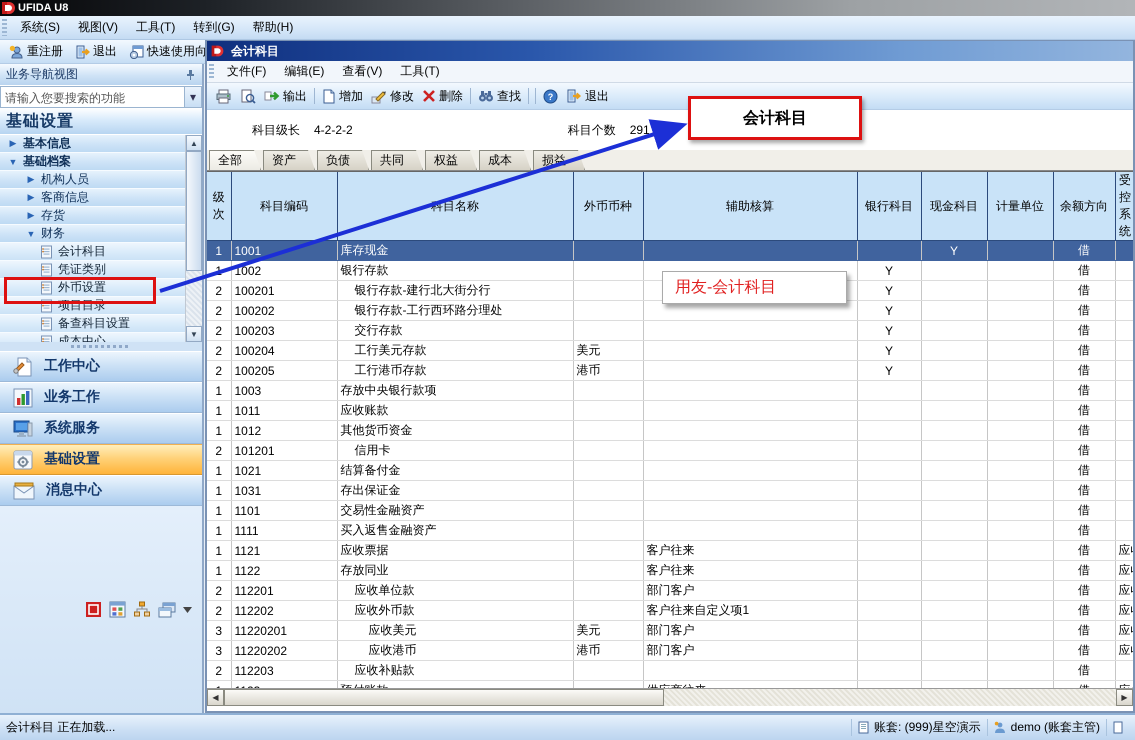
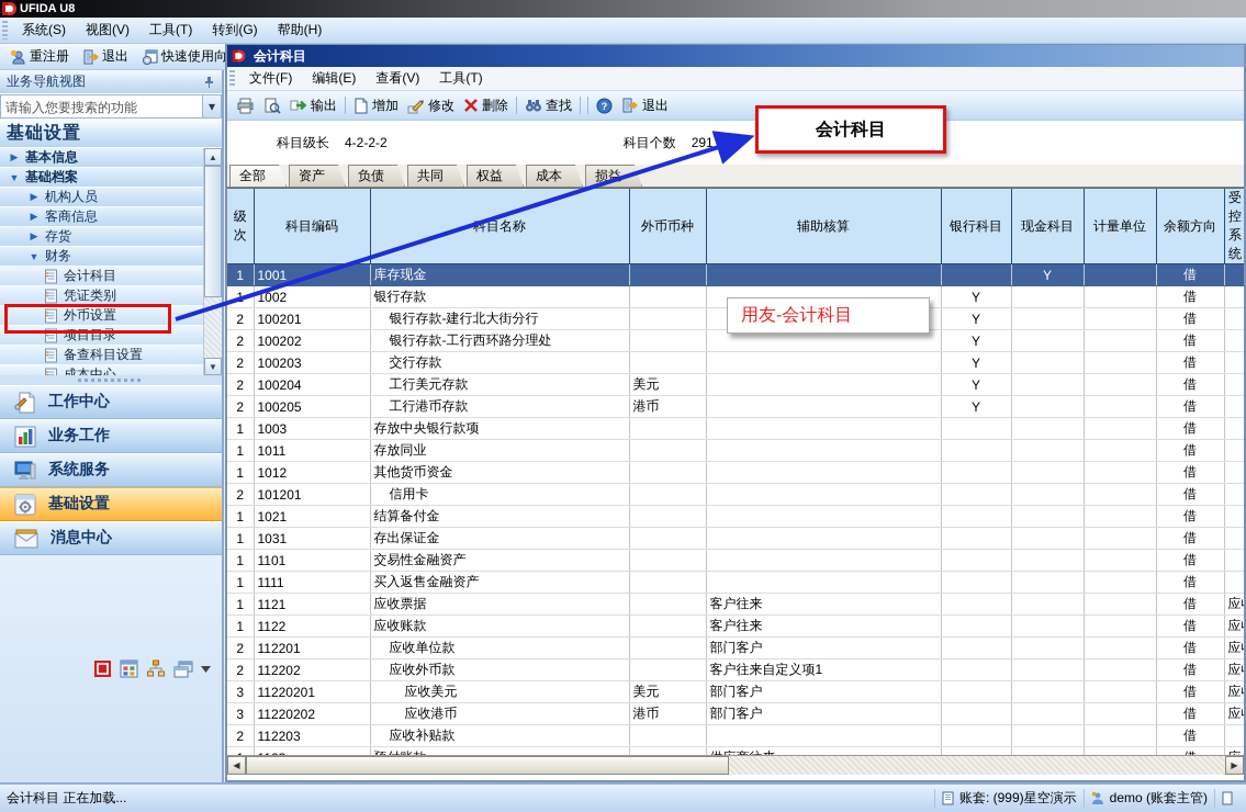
  UFIDA U8
  系统(S)
  视图(V)
  工具(T)
  转到(G)
  帮助(H)
  重注册
  退出
  快速使用向
  业务导航视图
  请输入您要搜索的功能
  ▾
  基础设置
  ▶
  基本信息
  ▼
  基础档案
  ▶
  机构人员
  ▶
  客商信息
  ▶
  存货
  ▼
  财务
  会计科目
  凭证类别
  外币设置
  项目目录
  备查科目设置
  成本中心
  ▲
  ▼
  工作中心
  业务工作
  系统服务
  基础设置
  消息中心
  会计科目
  文件(F)
  编辑(E)
  查看(V)
  工具(T)
  输出
  增加
  修改
  删除
  查找
  ?
  退出
  科目级长
  4-2-2-2
  科目个数
  291
  全部
  资产
  负债
  共同
  权益
  成本
  损益
  级次	科目编码	科目名称	外币币种	辅助核算	银行科目	现金科目	计量单位	余额方向	受控系统
  1	1001	库存现金				Y		借
  	1002	银行存款			Y			借
  2	100201	银行存款-建行北大街分行			Y			借
  2	100202	银行存款-工行西环路分理处			Y			借
  2	100203	交行存款			Y			借
  2	100204	工行美元存款	美元		Y			借
  2	100205	工行港币存款	港币		Y			借
  1	1003	存放中央银行款项						借
- 1	1011	应收账款						借
+ 1	1011	存放同业						借
  1	1012	其他货币资金						借
  2	101201	信用卡						借
  1	1021	结算备付金						借
  1	1031	存出保证金						借
  1	1101	交易性金融资产						借
  1	1111	买入返售金融资产						借
  1	1121	应收票据		客户往来				借	应
- 1	1122	存放同业		客户往来				借	应
+ 1	1122	应收账款		客户往来				借	应
  2	112201	应收单位款		部门客户				借	应
  2	112202	应收外币款		客户往来自定义项1				借	应
  3	11220201	应收美元	美元	部门客户				借	应
  3	11220202	应收港币	港币	部门客户				借	应
  2	112203	应收补贴款						借
  ◀
  ▶
  会计科目 正在加载...
  账套: (999)星空演示
  demo (账套主管)
  会计科目
  用友-会计科目
